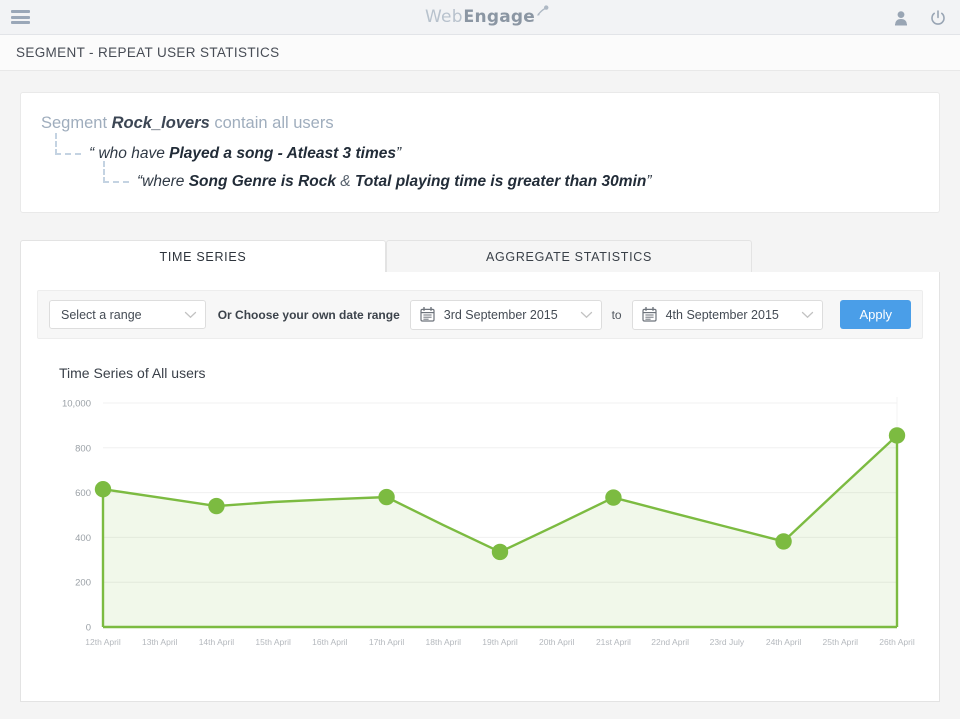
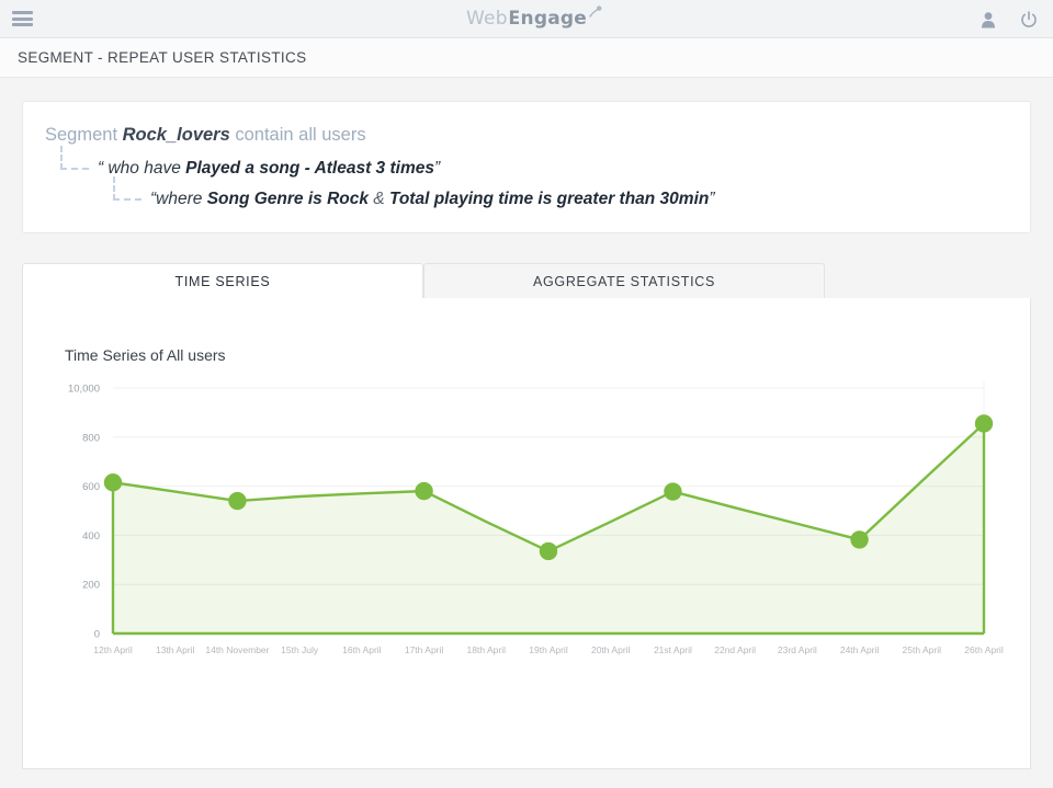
  WebEngage
  SEGMENT - REPEAT USER STATISTICS
  Segment Rock_lovers contain all users
  “ who have Played a song - Atleast 3 times”
  “where Song Genre is Rock & Total playing time is greater than 30min”
  TIME SERIES
  AGGREGATE STATISTICS
- Select a range
- Or Choose your own date range
- 3rd September 2015
- to
- 4th September 2015
- Apply
  Time Series of All users
  0
  200
  400
  600
  800
  10,000
  12th April
  13th April
- 14th April
+ 14th November
- 15th April
+ 15th July
  16th April
  17th April
  18th April
  19th April
  20th April
  21st April
  22nd April
- 23rd July
+ 23rd April
  24th April
  25th April
  26th April
